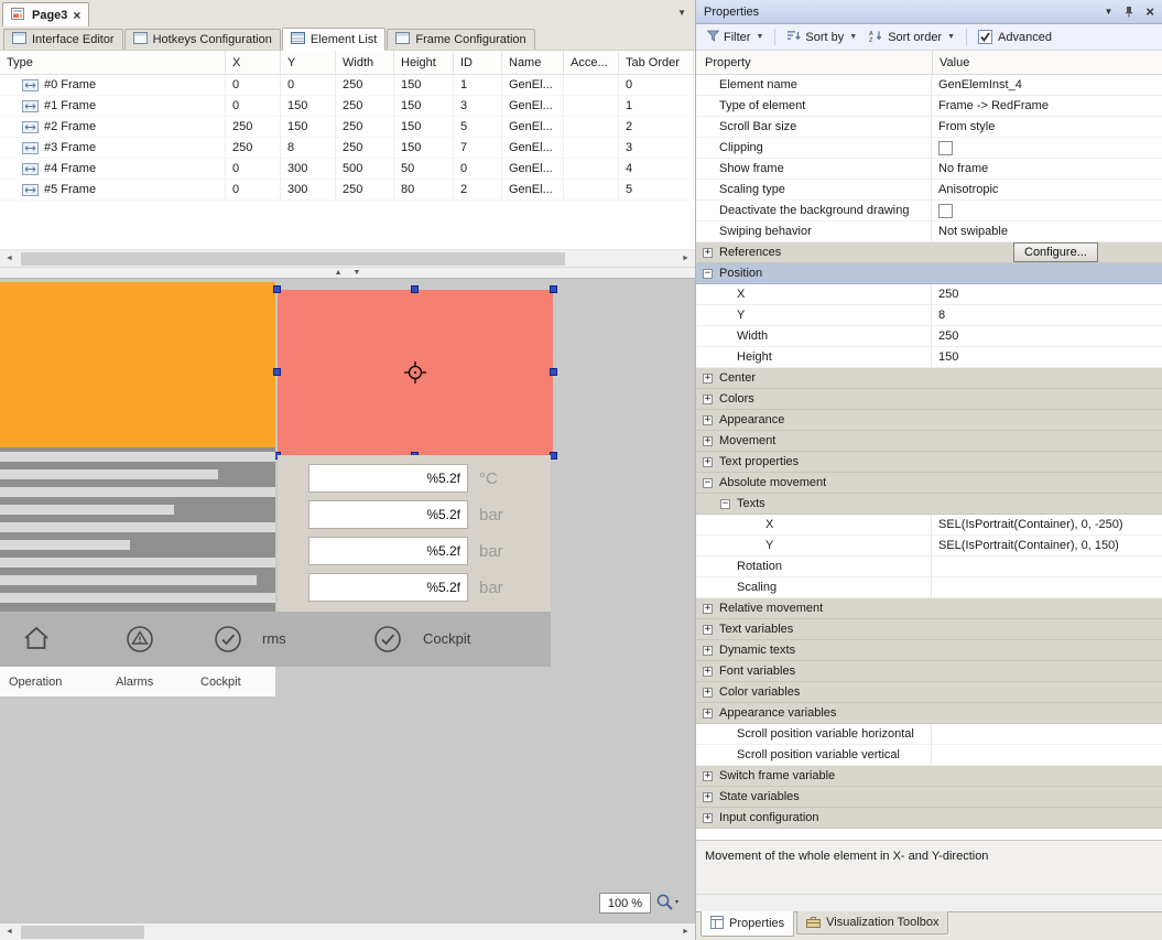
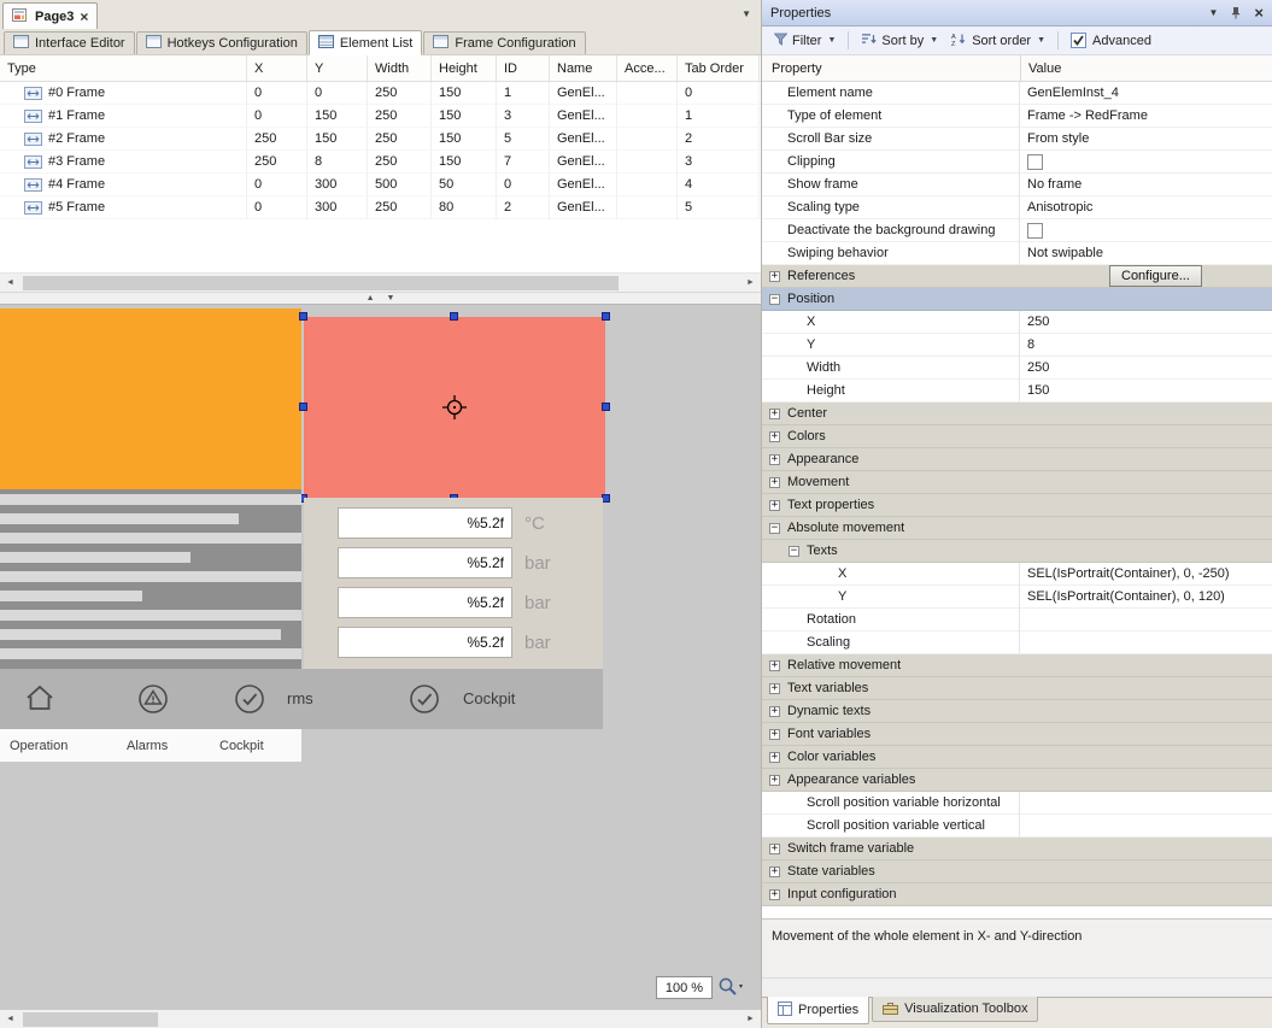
  Page3
  ×
  ▼
  Interface Editor
  Hotkeys Configuration
  Element List
  Frame Configuration
  Type
  X
  Y
  Width
  Height
  ID
  Name
  Acce...
  Tab Order
  #0 Frame
  0
  0
  250
  150
  1
  GenEl...
  0
  #1 Frame
  0
  150
  250
  150
  3
  GenEl...
  1
  #2 Frame
  250
  150
  250
  150
  5
  GenEl...
  2
  #3 Frame
  250
  8
  250
  150
  7
  GenEl...
  3
  #4 Frame
  0
  300
  500
  50
  0
  GenEl...
  4
  #5 Frame
  0
  300
  250
  80
  2
  GenEl...
  5
  %5.2f
  °C
  %5.2f
  bar
  %5.2f
  bar
  %5.2f
  bar
  rms
  Cockpit
  Operation
  Alarms
  Cockpit
  100 %
  Properties
  ▼
  ×
  Filter
  Sort by
  Sort order
  Advanced
  Property
  Value
  Element name
  GenElemInst_4
  Type of element
  Frame -> RedFrame
  Scroll Bar size
  From style
  Clipping
  Show frame
  No frame
  Scaling type
  Anisotropic
  Deactivate the background drawing
  Swiping behavior
  Not swipable
  +
  References
  Configure...
  −
  Position
  X
  250
  Y
  8
  Width
  250
  Height
  150
  +
  Center
  +
  Colors
  +
  Appearance
  +
  Movement
  +
  Text properties
  −
  Absolute movement
  −
  Texts
  X
  SEL(IsPortrait(Container), 0, -250)
  Y
- SEL(IsPortrait(Container), 0, 150)
+ SEL(IsPortrait(Container), 0, 120)
  Rotation
  Scaling
  +
  Relative movement
  +
  Text variables
  +
  Dynamic texts
  +
  Font variables
  +
  Color variables
  +
  Appearance variables
  Scroll position variable horizontal
  Scroll position variable vertical
  +
  Switch frame variable
  +
  State variables
  +
  Input configuration
  Movement of the whole element in X- and Y-direction
  Properties
  Visualization Toolbox
